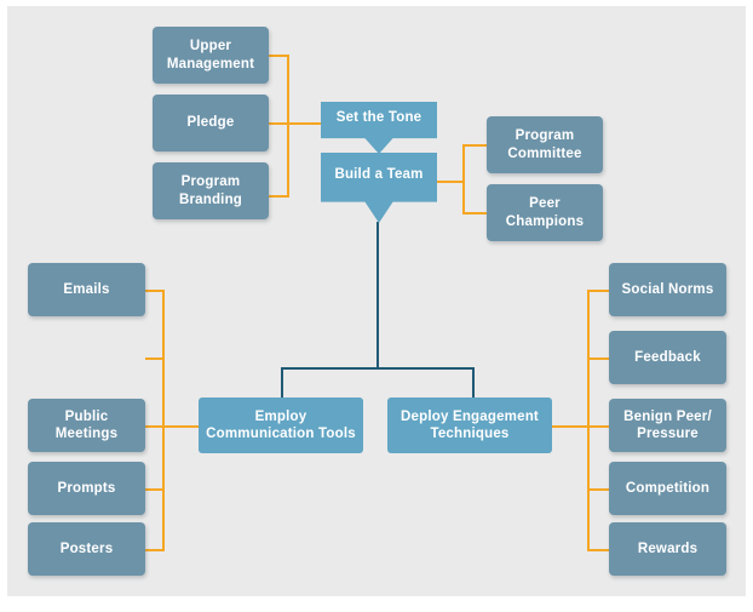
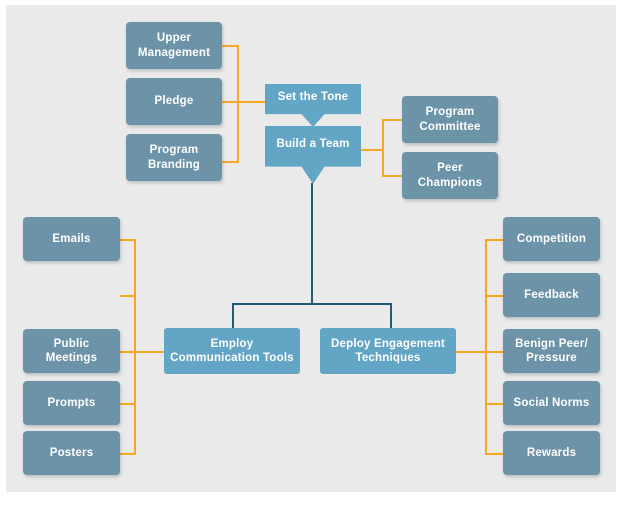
  Upper Management
  Pledge
  Program Branding
  Set the Tone
  Build a Team
  Program Committee
  Peer Champions
  Emails
  Public Meetings
  Prompts
  Posters
  Employ Communication Tools
  Deploy Engagement Techniques
- Social Norms
+ Competition
  Feedback
  Benign Peer/ Pressure
- Competition
+ Social Norms
  Rewards
